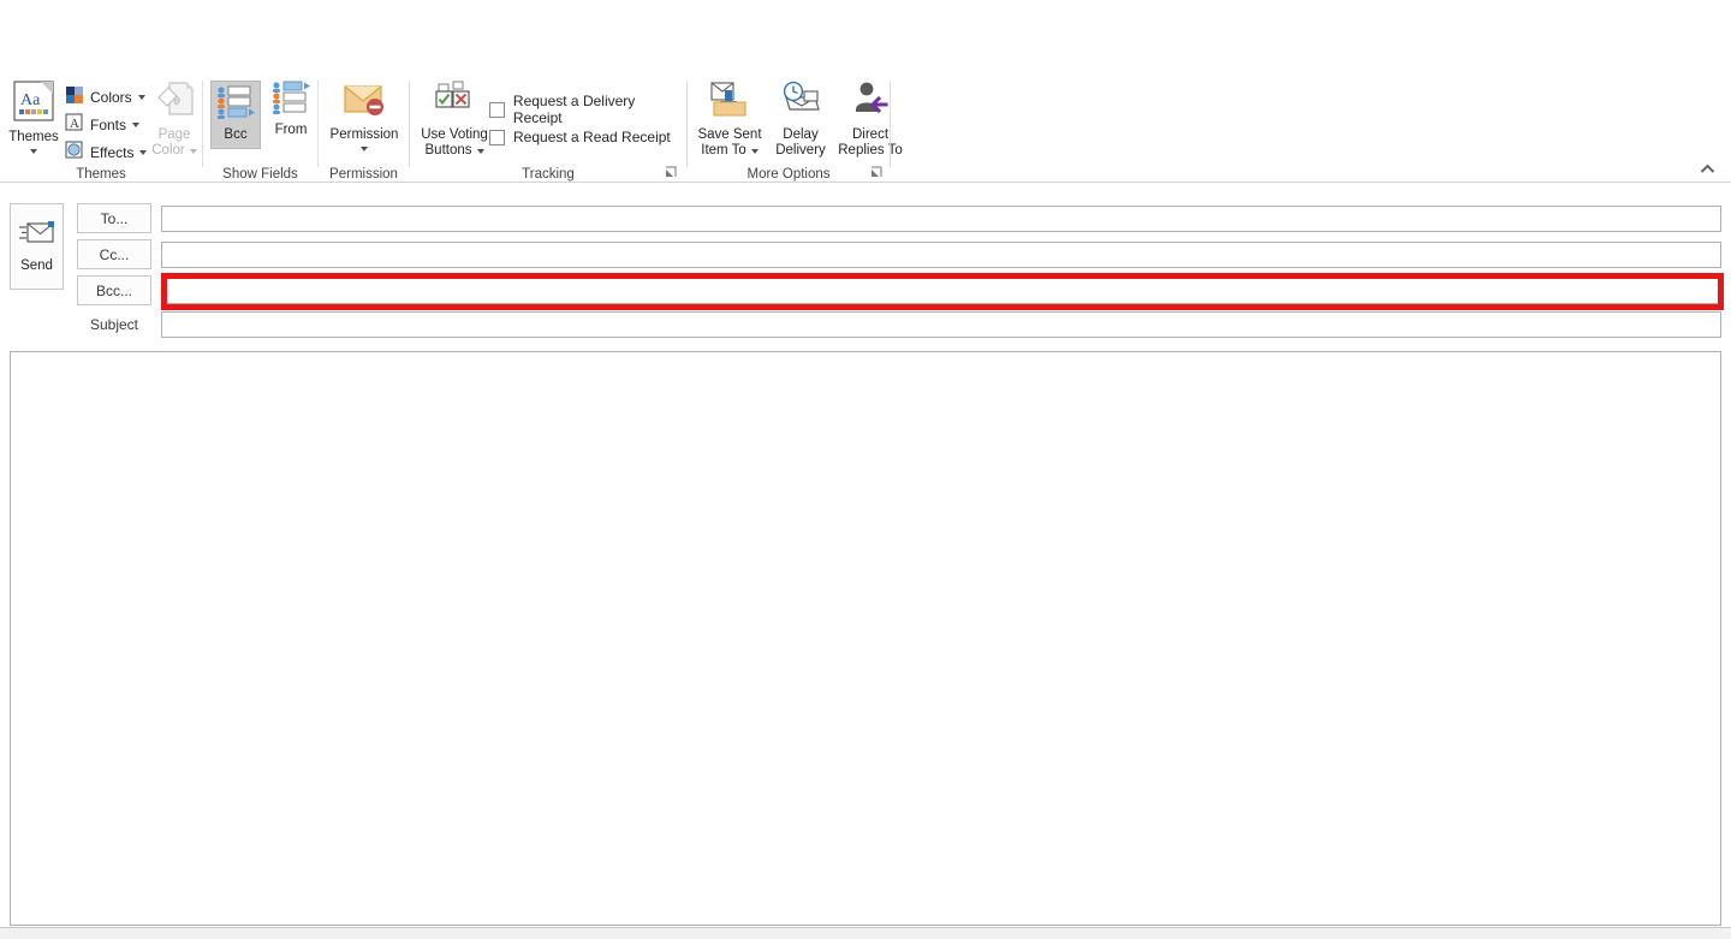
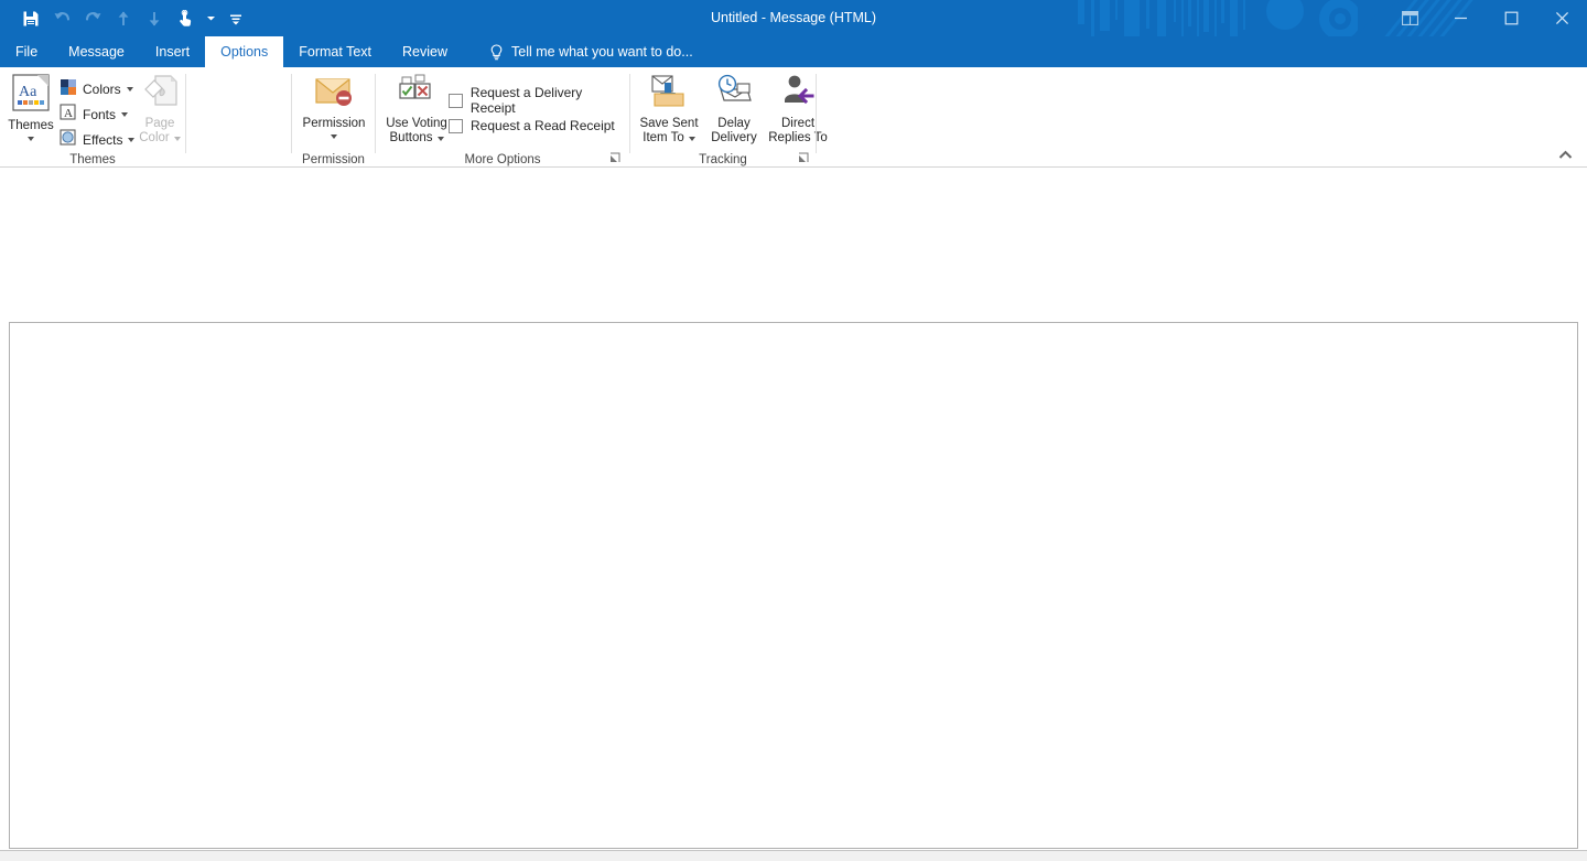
+ Untitled - Message (HTML)
+ File
+ Message
+ Insert
+ Options
+ Format Text
+ Review
+ Tell me what you want to do...
  Aa
  Themes
  Colors
  A
  Fonts
  Effects
  Page
  Color
  Themes
- Bcc
- From
- Show Fields
  Permission
  Permission
  Use Voting
  Buttons
  Request a Delivery Receipt
  Request a Read Receipt
- Tracking
+ More Options
  Save Sent
  Item To
  Delay
  Delivery
  Direct
  Replies To
- More Options
+ Tracking
- Send
- To...
- Cc...
- Bcc...
- Subject
